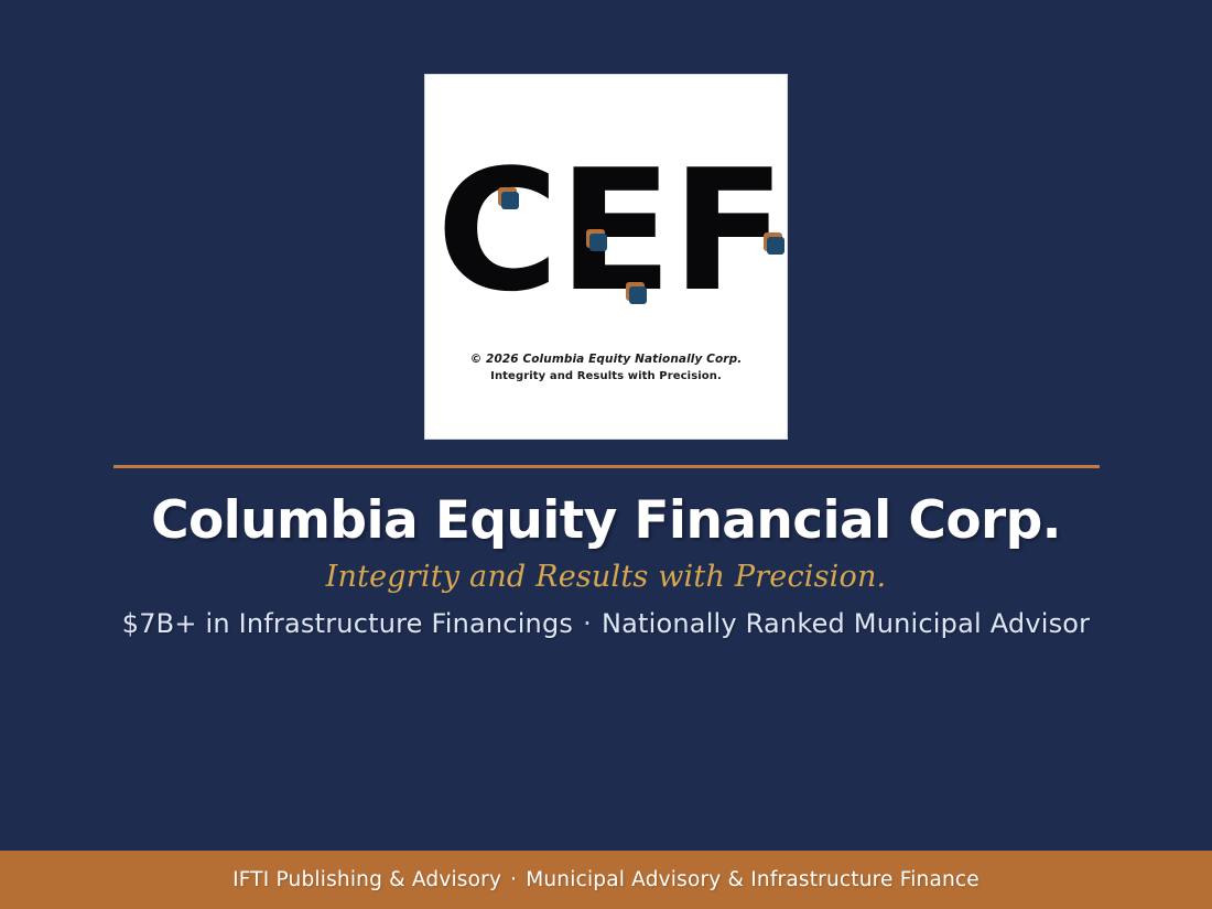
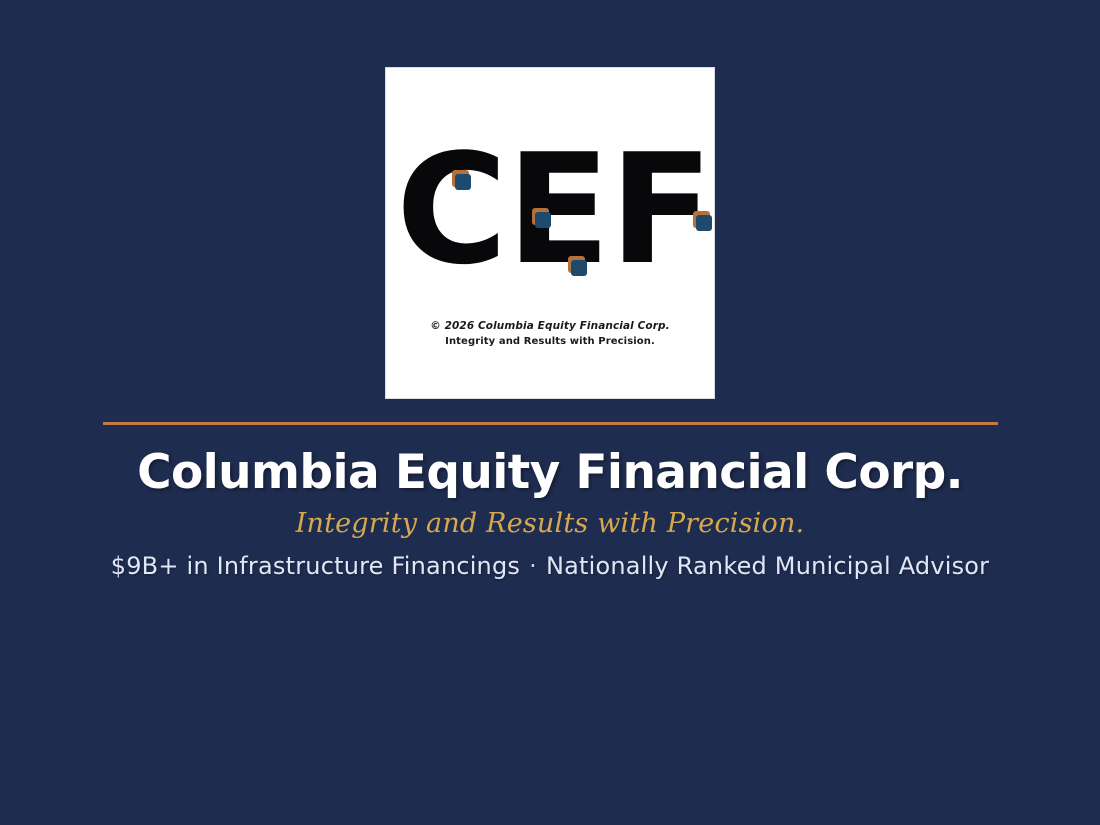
  CEF
- © 2026 Columbia Equity Nationally Corp.
+ © 2026 Columbia Equity Financial Corp.
  Integrity and Results with Precision.
  Columbia Equity Financial Corp.
  Integrity and Results with Precision.
- $7B+ in Infrastructure Financings · Nationally Ranked Municipal Advisor
+ $9B+ in Infrastructure Financings · Nationally Ranked Municipal Advisor
- IFTI Publishing & Advisory · Municipal Advisory & Infrastructure Finance
